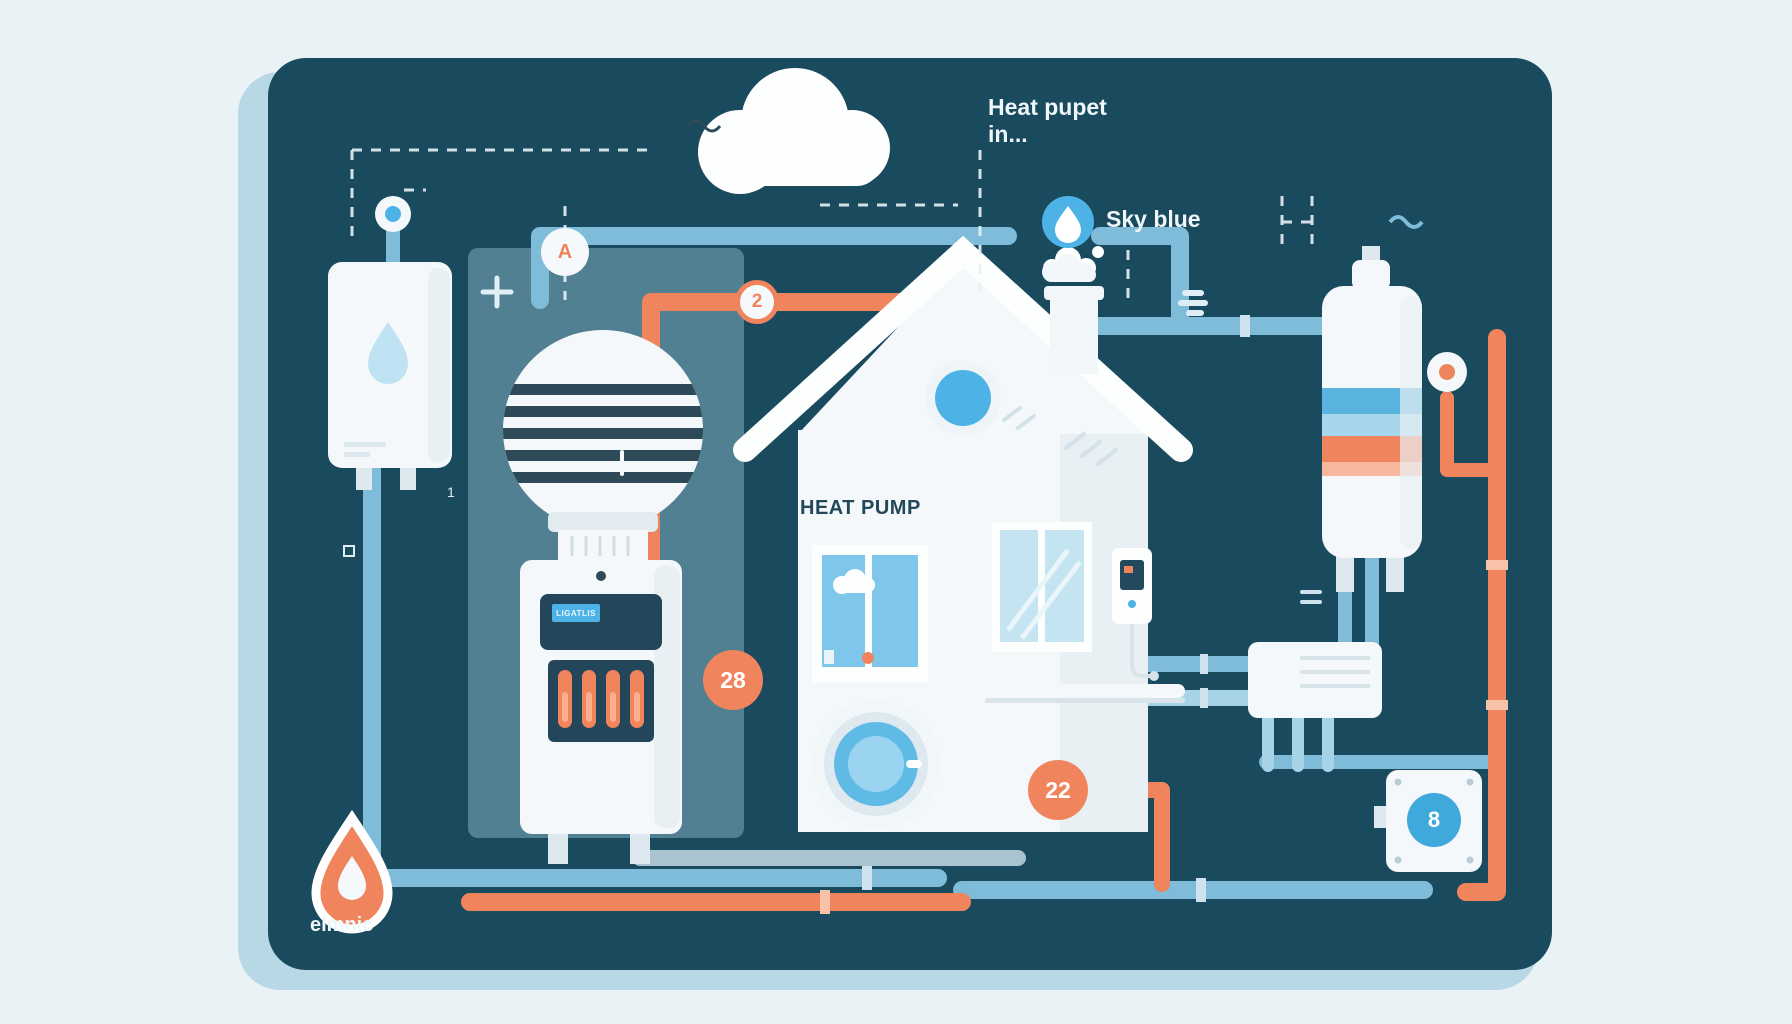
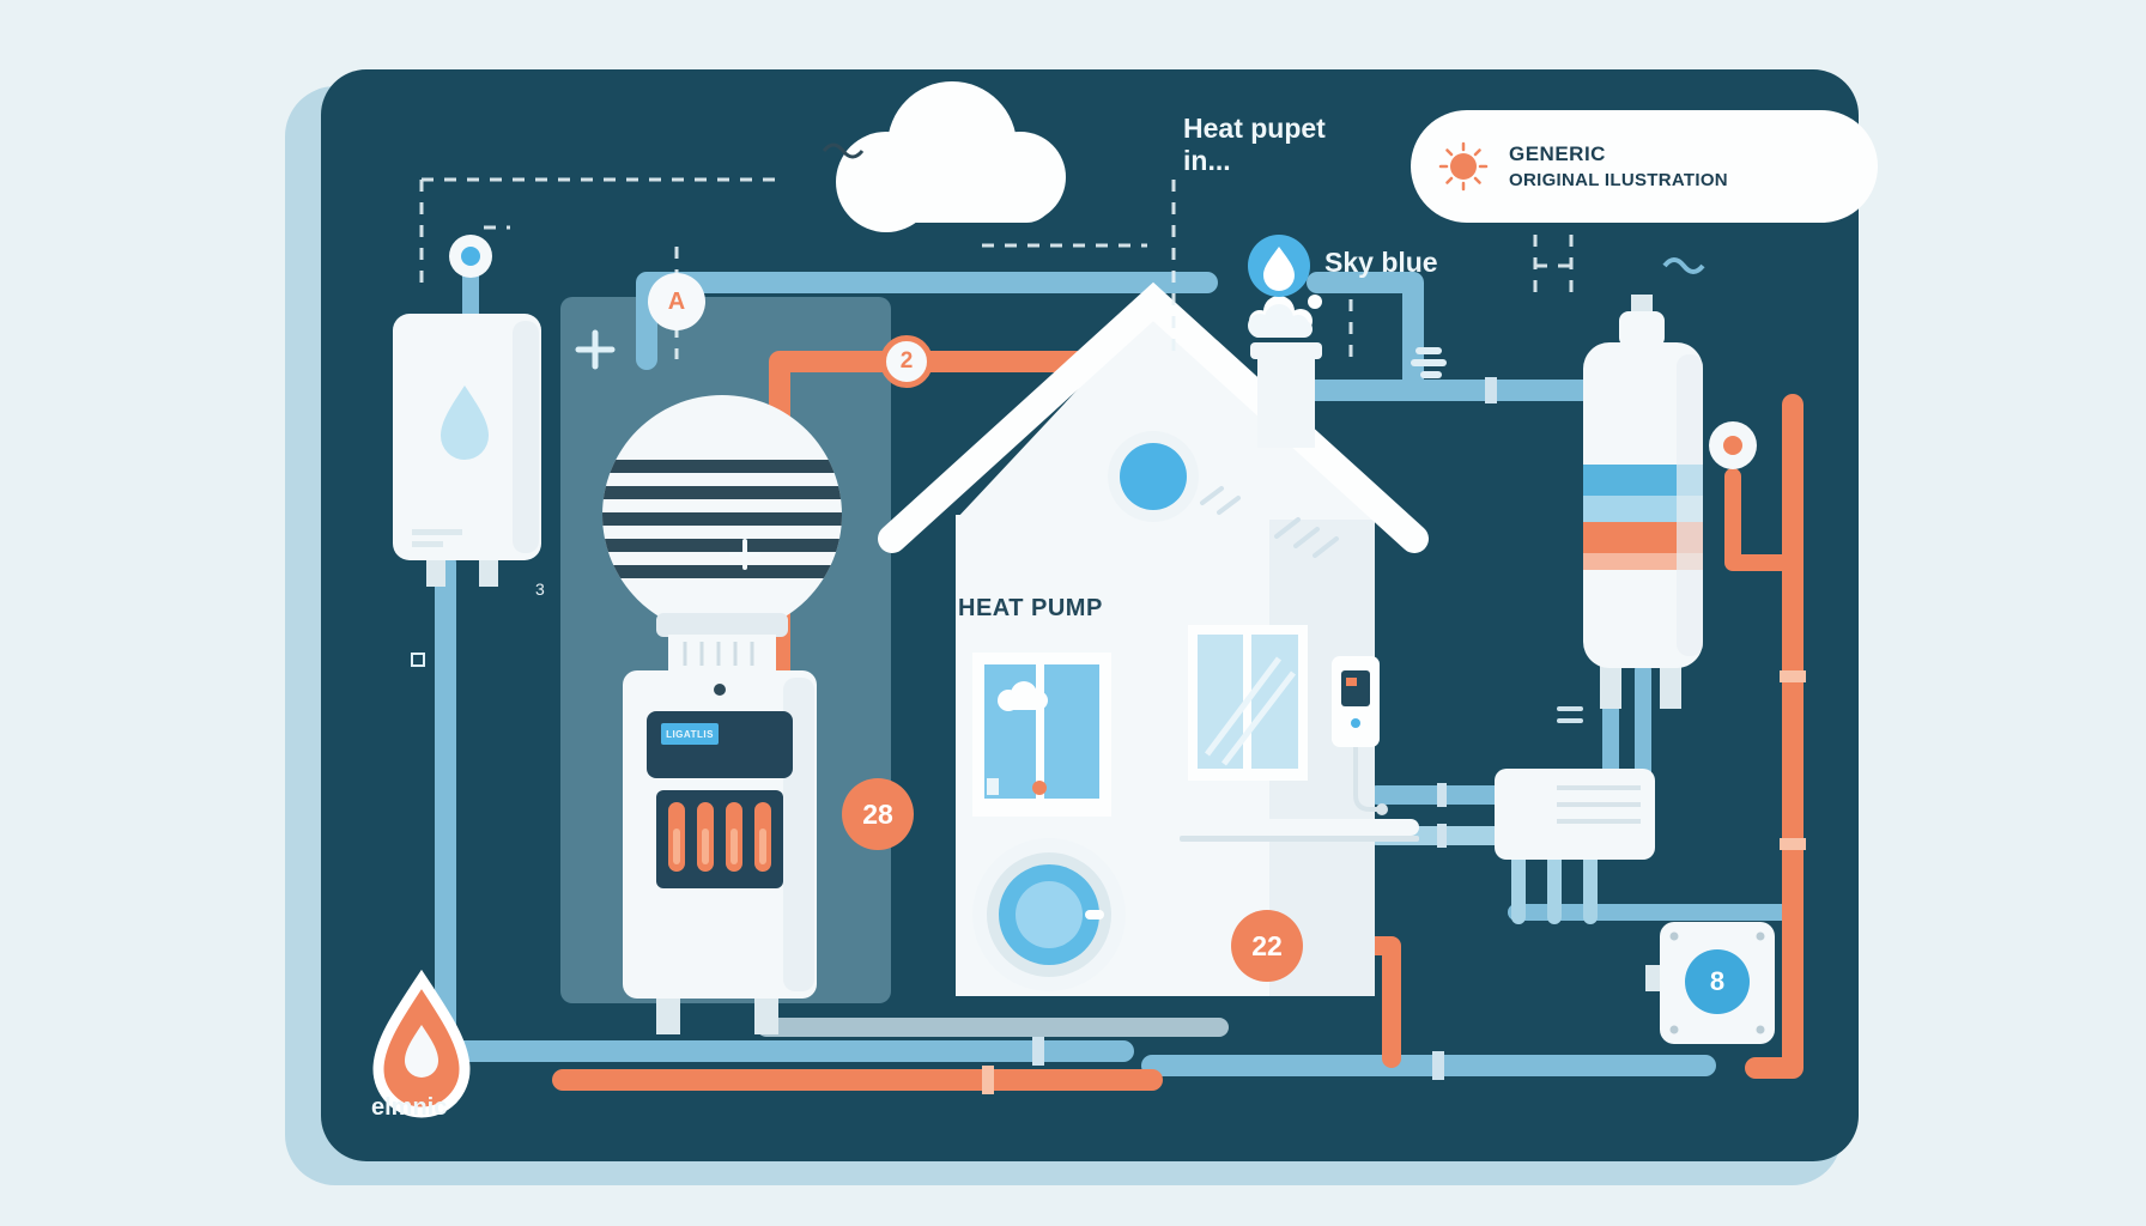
  Heat pupet
  in...
  Sky blue
  HEAT PUMP
  elmnic
- 1
+ 3
  LIGATLIS
  A
  2
  28
  22
  8
+ GENERIC
+ ORIGINAL ILUSTRATION
